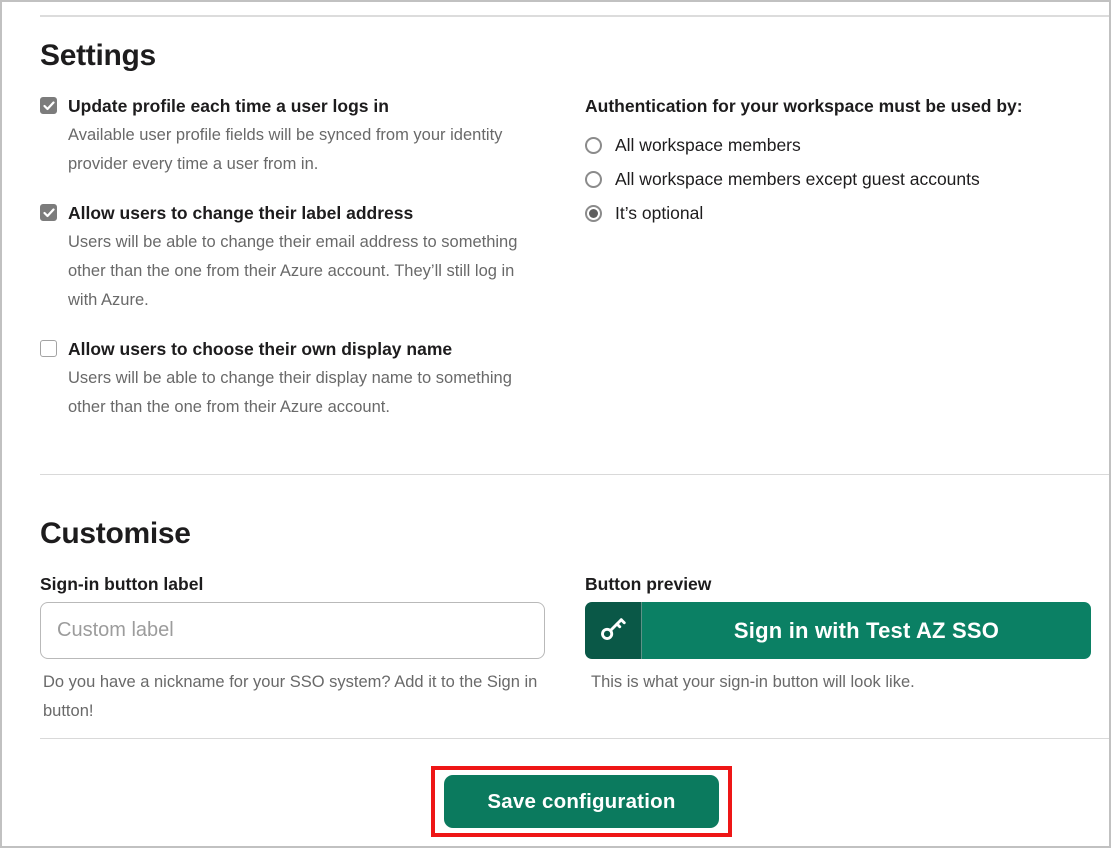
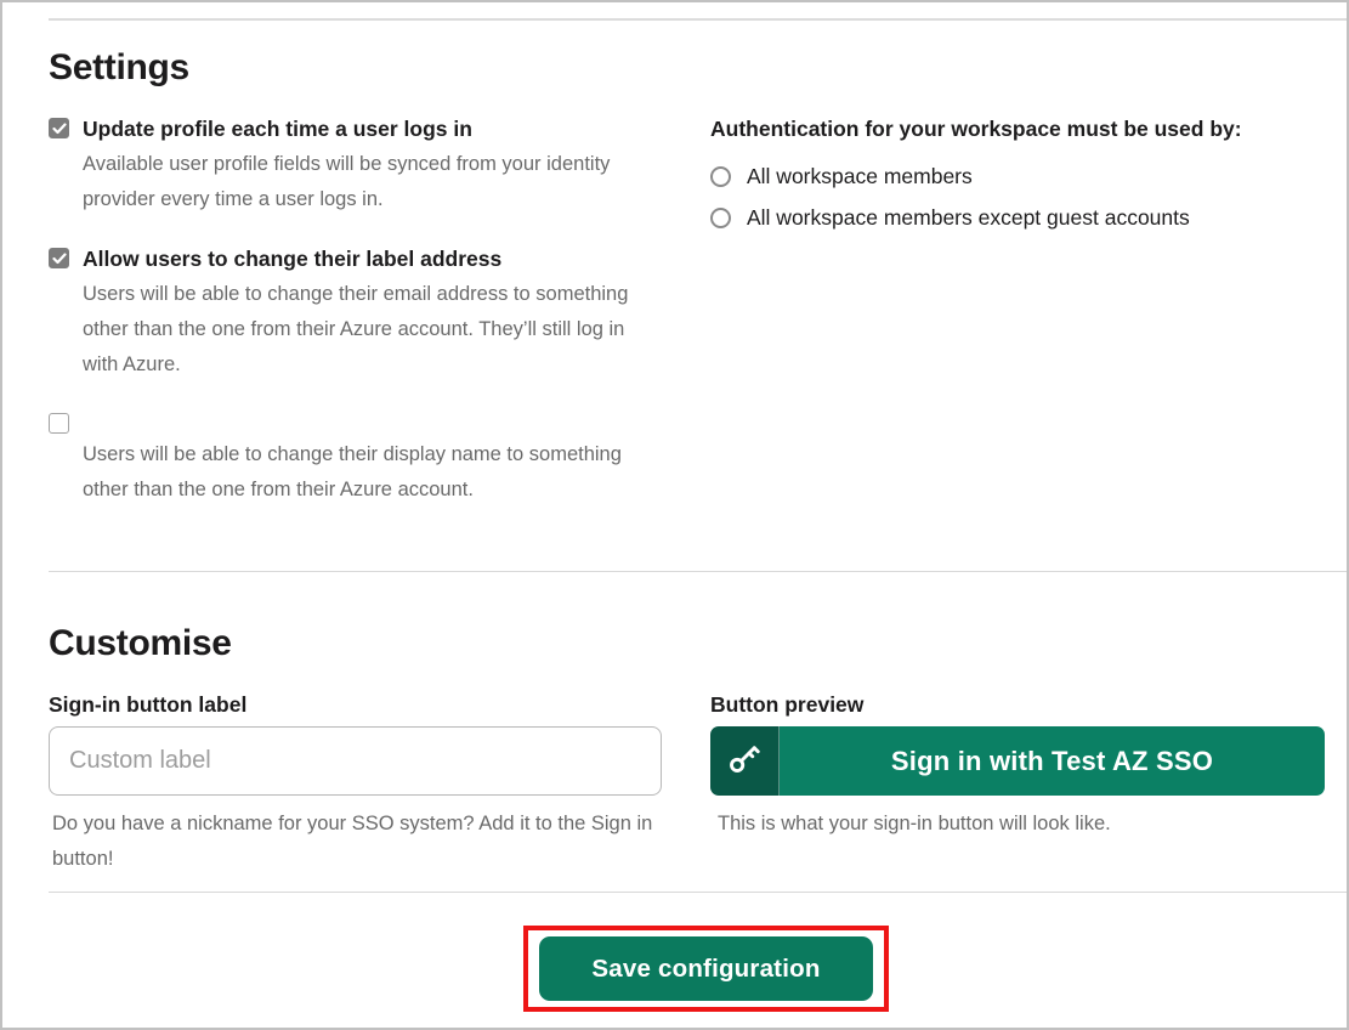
  Settings
  Update profile each time a user logs in
- Available user profile fields will be synced from your identity provider every time a user from in.
+ Available user profile fields will be synced from your identity provider every time a user logs in.
  Allow users to change their label address
  Users will be able to change their email address to something other than the one from their Azure account. They’ll still log in with Azure.
- Allow users to choose their own display name
  Users will be able to change their display name to something other than the one from their Azure account.
  Authentication for your workspace must be used by:
  All workspace members
  All workspace members except guest accounts
- It’s optional
  Customise
  Sign-in button label
  Custom label
  Do you have a nickname for your SSO system? Add it to the Sign in button!
  Button preview
  Sign in with Test AZ SSO
  This is what your sign-in button will look like.
  Save configuration
